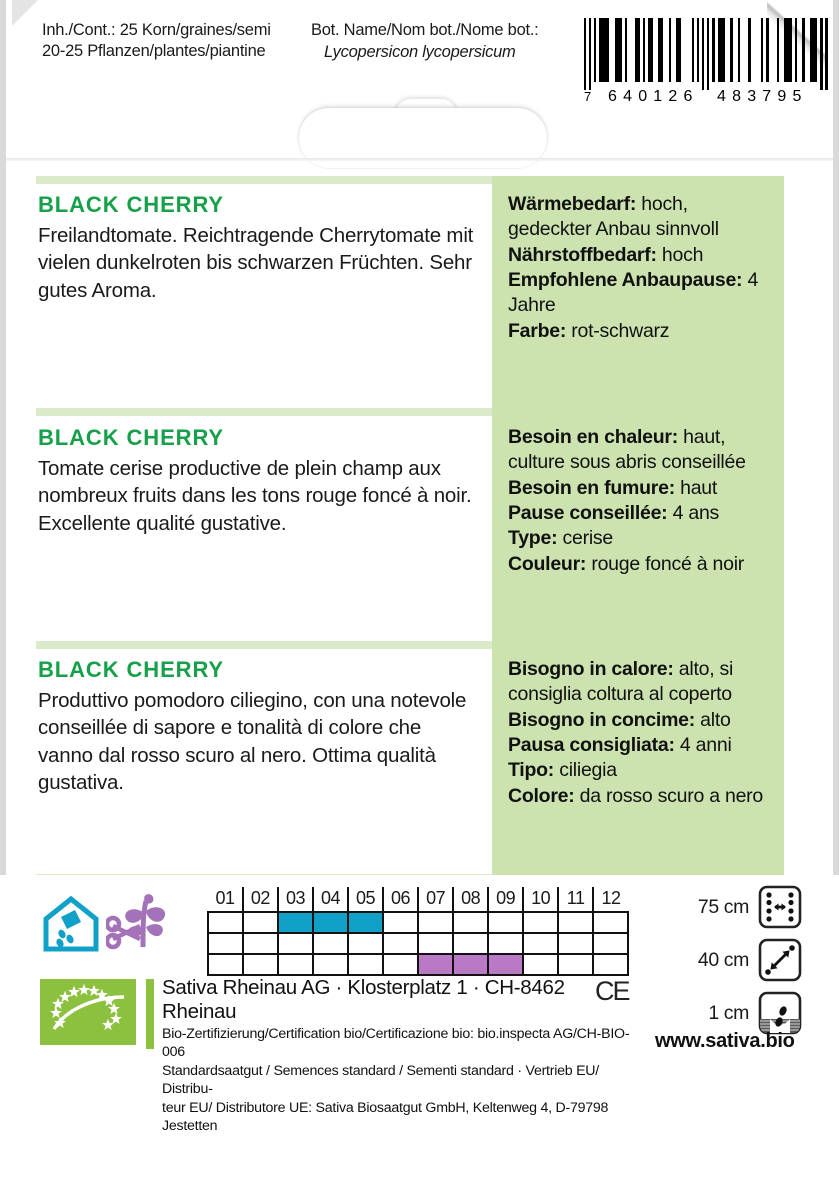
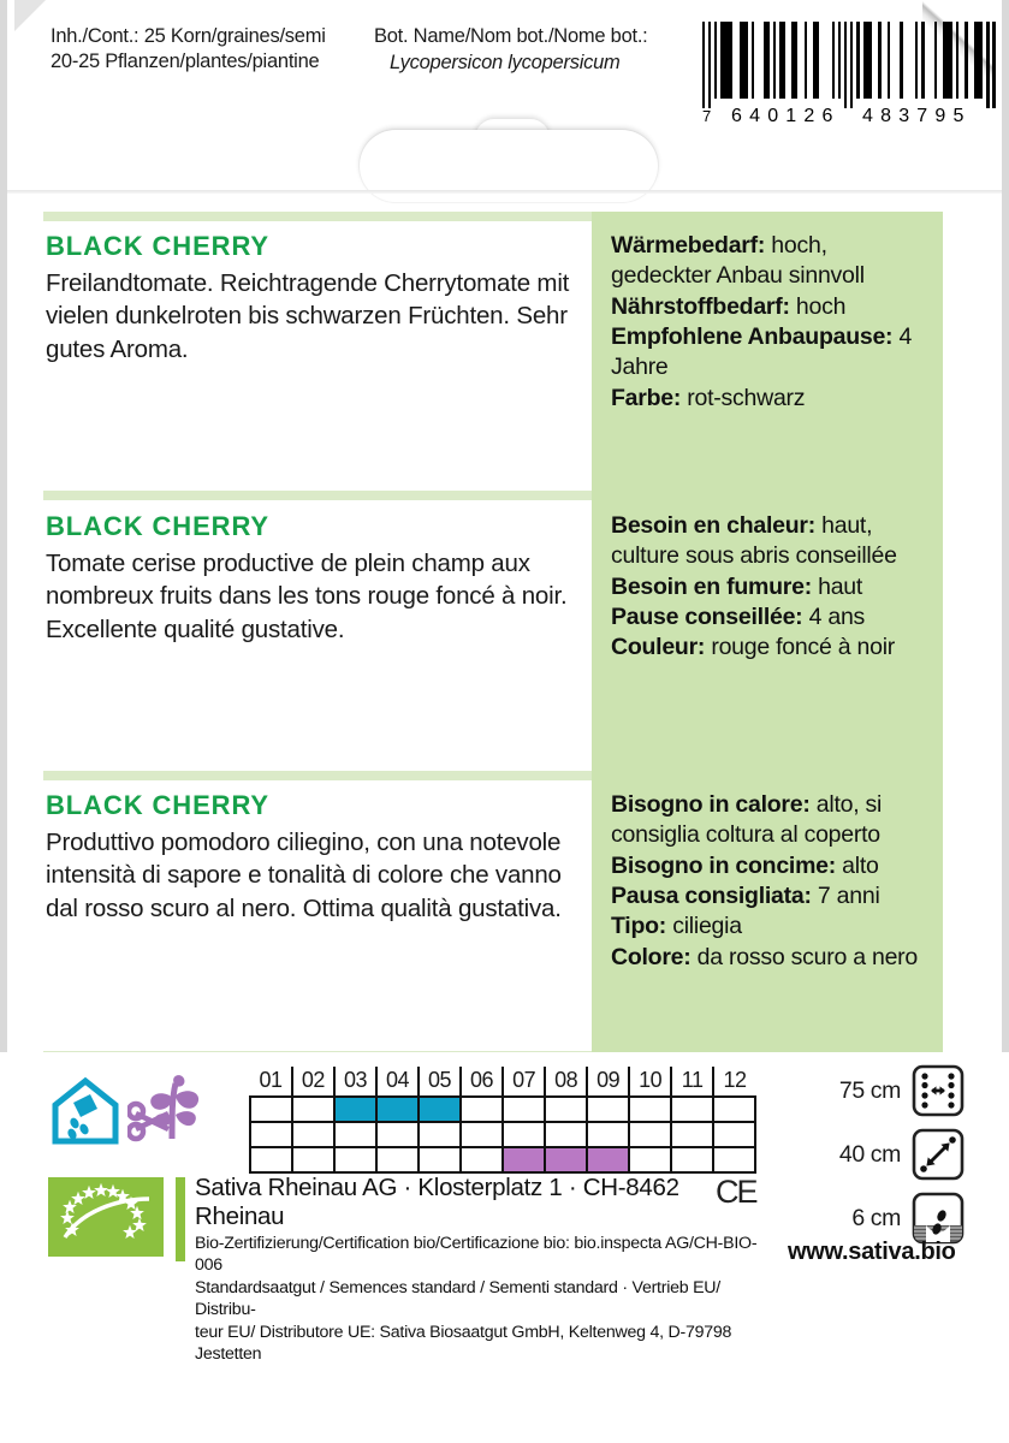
  Inh./Cont.: 25 Korn/graines/semi
  20-25 Pflanzen/plantes/piantine
  Bot. Name/Nom bot./Nome bot.:
  Lycopersicon lycopersicum
  7
  640126
  483795
  BLACK CHERRY
  Freilandtomate. Reichtragende Cherrytomate mit vielen dunkelroten bis schwarzen Früchten. Sehr gutes Aroma.
  Wärmebedarf: hoch, gedeckter Anbau sinnvoll
  Nährstoffbedarf: hoch
  Empfohlene Anbaupause: 4 Jahre
  Farbe: rot-schwarz
  BLACK CHERRY
  Tomate cerise productive de plein champ aux nombreux fruits dans les tons rouge foncé à noir. Excellente qualité gustative.
  Besoin en chaleur: haut, culture sous abris conseillée
  Besoin en fumure: haut
  Pause conseillée: 4 ans
- Type: cerise
  Couleur: rouge foncé à noir
  BLACK CHERRY
- Produttivo pomodoro ciliegino, con una notevole conseillée di sapore e tonalità di colore che vanno dal rosso scuro al nero. Ottima qualità gustativa.
+ Produttivo pomodoro ciliegino, con una notevole intensità di sapore e tonalità di colore che vanno dal rosso scuro al nero. Ottima qualità gustativa.
  Bisogno in calore: alto, si consiglia coltura al coperto
  Bisogno in concime: alto
- Pausa consigliata: 4 anni
+ Pausa consigliata: 7 anni
  Tipo: ciliegia
  Colore: da rosso scuro a nero
  01	02	03	04	05	06	07	08	09	10	11	12
  Sativa Rheinau AG · Klosterplatz 1 · CH-8462 Rheinau
  Bio-Zertifizierung/Certification bio/Certificazione bio: bio.inspecta AG/CH-BIO-006
  Standardsaatgut / Semences standard / Sementi standard · Vertrieb EU/ Distribu-
  teur EU/ Distributore UE: Sativa Biosaatgut GmbH, Keltenweg 4, D-79798 Jestetten
  CE
  75 cm
  40 cm
- 1 cm
+ 6 cm
  www.sativa.bio
